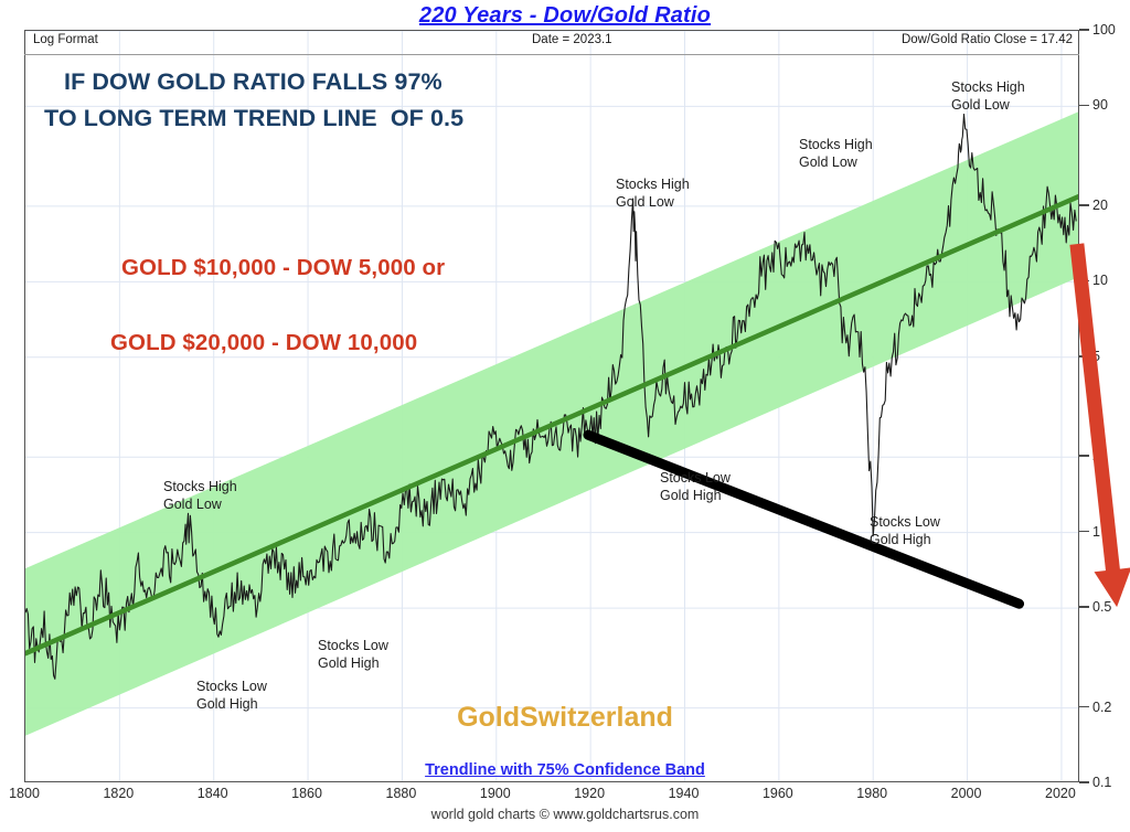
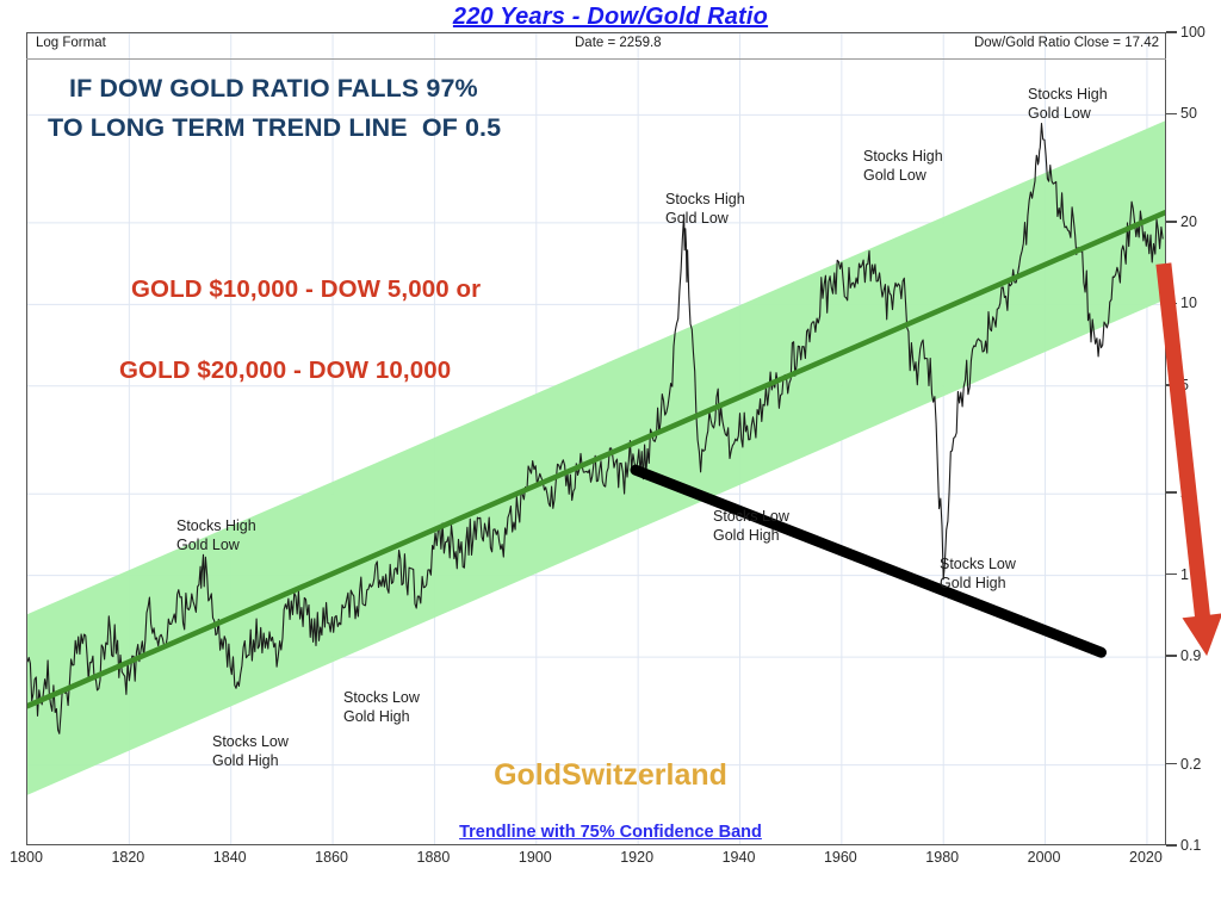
  220 Years - Dow/Gold Ratio
  Log Format
- Date = 2023.1
+ Date = 2259.8
  Dow/Gold Ratio Close = 17.42
  0.1
  0.2
- 0.5
+ 0.9
  1
  10
  20
- 90
+ 50
  100
  1800
  1820
  1840
  1860
  1880
  1900
  1920
  1940
  1960
  1980
  2000
  2020
  IF DOW GOLD RATIO FALLS 97%
  TO LONG TERM TREND LINE OF 0.5
  GOLD $10,000 - DOW 5,000 or
  GOLD $20,000 - DOW 10,000
  Stocks High
  Gold Low
  Stocks High
  Gold Low
  Stocks High
  Gold Low
  Stocks High
  Gold Low
  Stocks Low
  Gold High
  Stocks Low
  Gold High
  Stocks Low
  Gold High
  Stocks Low
  Gold High
  GoldSwitzerland
  Trendline with 75% Confidence Band
- world gold charts © www.goldchartsrus.com
